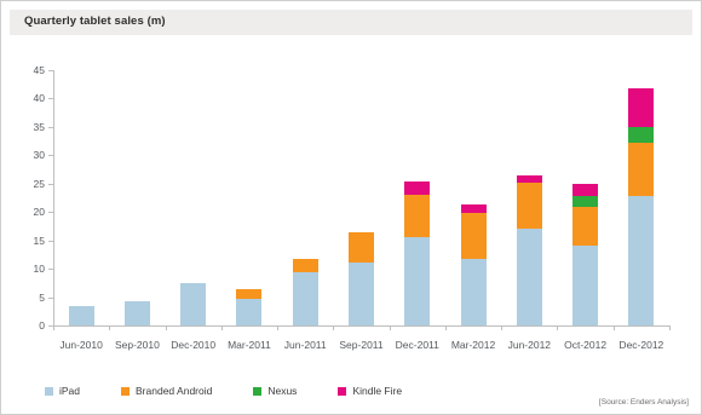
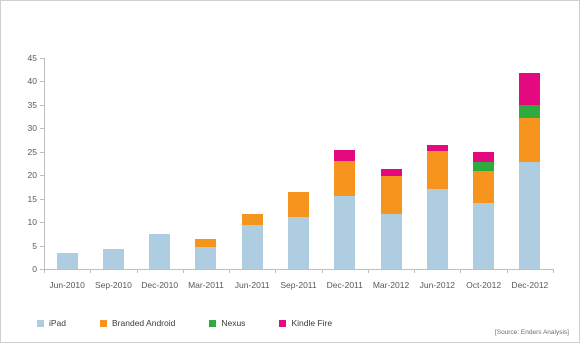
- Quarterly tablet sales (m)
  0
  5
  10
  15
  20
  25
  30
  35
  40
  45
  Jun-2010
  Sep-2010
  Dec-2010
  Mar-2011
  Jun-2011
  Sep-2011
  Dec-2011
  Mar-2012
  Jun-2012
  Oct-2012
  Dec-2012
  iPad
  Branded Android
  Nexus
  Kindle Fire
